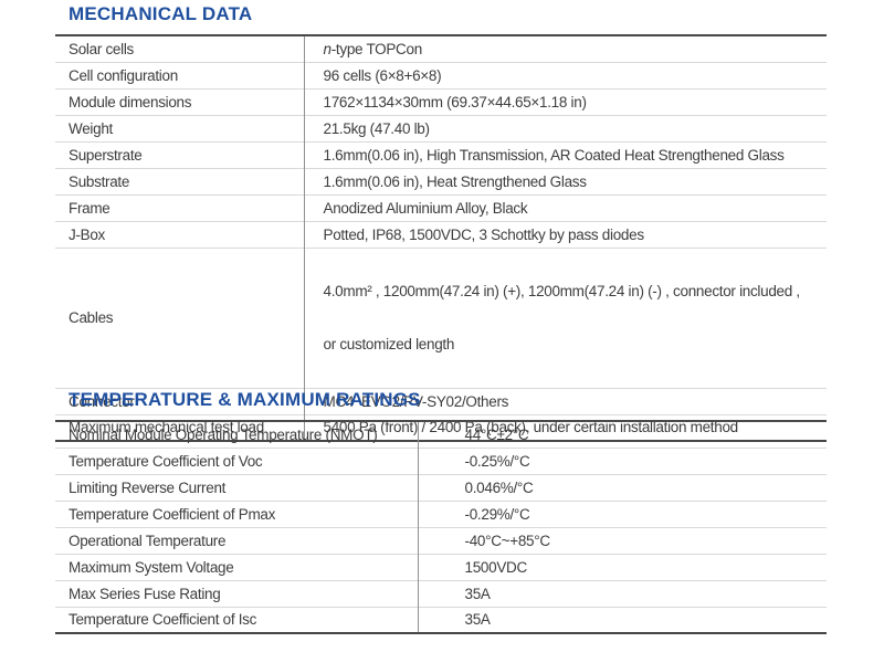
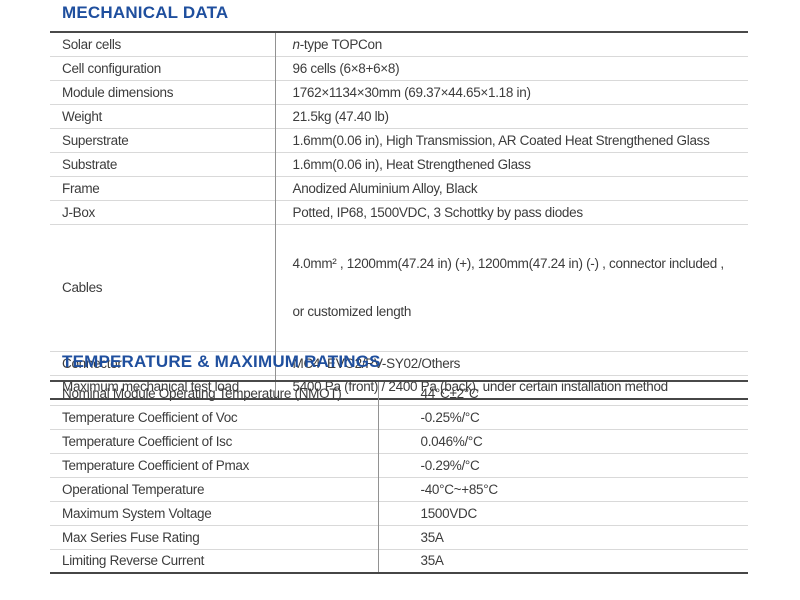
  MECHANICAL DATA
  Solar cells	n-type TOPCon
  Cell configuration	96 cells (6×8+6×8)
  Module dimensions	1762×1134×30mm (69.37×44.65×1.18 in)
  Weight	21.5kg (47.40 lb)
  Superstrate	1.6mm(0.06 in), High Transmission, AR Coated Heat Strengthened Glass
  Substrate	1.6mm(0.06 in), Heat Strengthened Glass
  Frame	Anodized Aluminium Alloy, Black
  J-Box	Potted, IP68, 1500VDC, 3 Schottky by pass diodes
  Cables	4.0mm² , 1200mm(47.24 in) (+), 1200mm(47.24 in) (-) , connector included , or customized length
  Connector	MC4 EVO2/PV-SY02/Others
  Maximum mechanical test load	5400 Pa (front) / 2400 Pa (back), under certain installation method
  TEMPERATURE & MAXIMUM RATINGS
  Nominal Module Operating Temperature (NMOT)	44°C±2°C
  Temperature Coefficient of Voc	-0.25%/°C
- Limiting Reverse Current	0.046%/°C
+ Temperature Coefficient of Isc	0.046%/°C
  Temperature Coefficient of Pmax	-0.29%/°C
  Operational Temperature	-40°C~+85°C
  Maximum System Voltage	1500VDC
  Max Series Fuse Rating	35A
- Temperature Coefficient of Isc	35A
+ Limiting Reverse Current	35A
